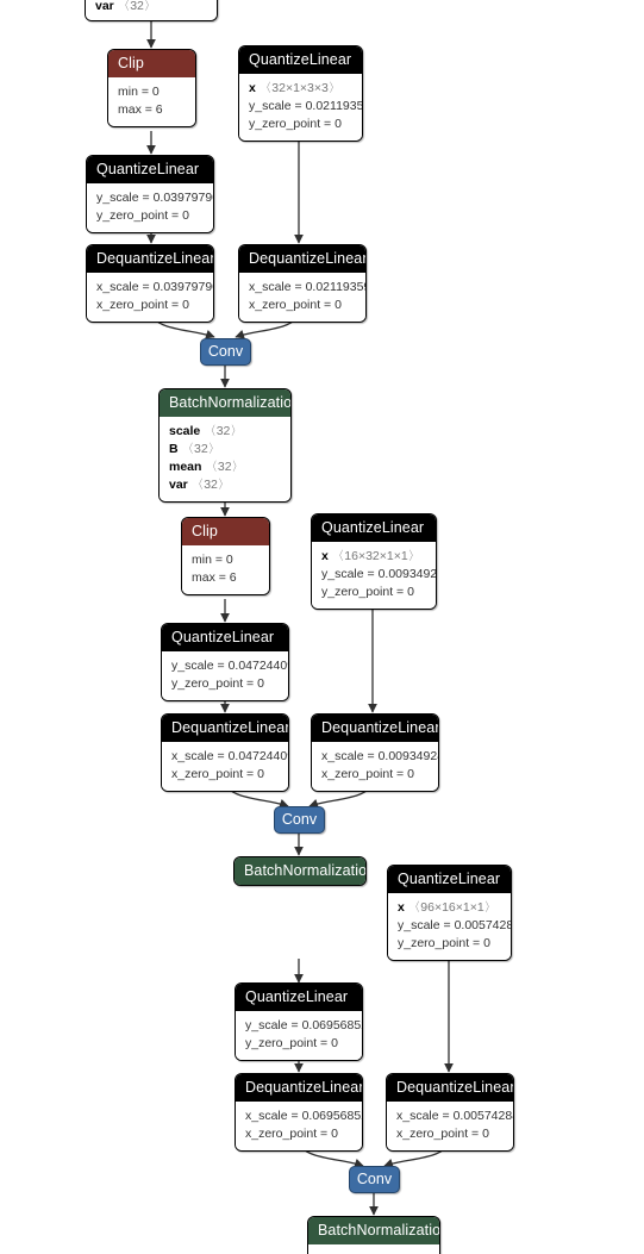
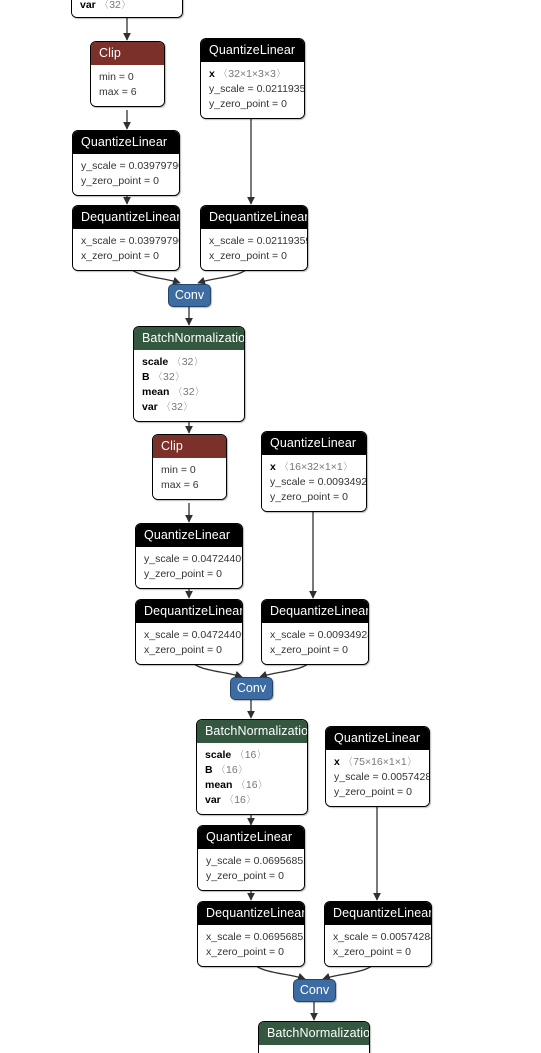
  var 〈32〉
  Clip
  min = 0
  max = 6
  QuantizeLinear
  x 〈32×1×3×3〉
  y_scale = 0.0211935
  y_zero_point = 0
  QuantizeLinear
  y_scale = 0.0397979
  y_zero_point = 0
  DequantizeLinear
  x_scale = 0.0397979
  x_zero_point = 0
  DequantizeLinear
  x_scale = 0.0211935
  x_zero_point = 0
  Conv
  BatchNormalizatio
  scale 〈32〉
  B 〈32〉
  mean 〈32〉
  var 〈32〉
  Clip
  min = 0
  max = 6
  QuantizeLinear
  x 〈16×32×1×1〉
  y_scale = 0.0093492
  y_zero_point = 0
  QuantizeLinear
  y_scale = 0.0472440
  y_zero_point = 0
  DequantizeLinear
  x_scale = 0.0472440
  x_zero_point = 0
  DequantizeLinear
  x_scale = 0.0093492
  x_zero_point = 0
  Conv
  BatchNormalizatio
+ scale 〈16〉
+ B 〈16〉
+ mean 〈16〉
+ var 〈16〉
  QuantizeLinear
- x 〈96×16×1×1〉
+ x 〈75×16×1×1〉
  y_scale = 0.0057428
  y_zero_point = 0
  QuantizeLinear
  y_scale = 0.0695685
  y_zero_point = 0
  DequantizeLinear
  x_scale = 0.0695685
  x_zero_point = 0
  DequantizeLinear
  x_scale = 0.0057428
  x_zero_point = 0
  Conv
  BatchNormalizatio
